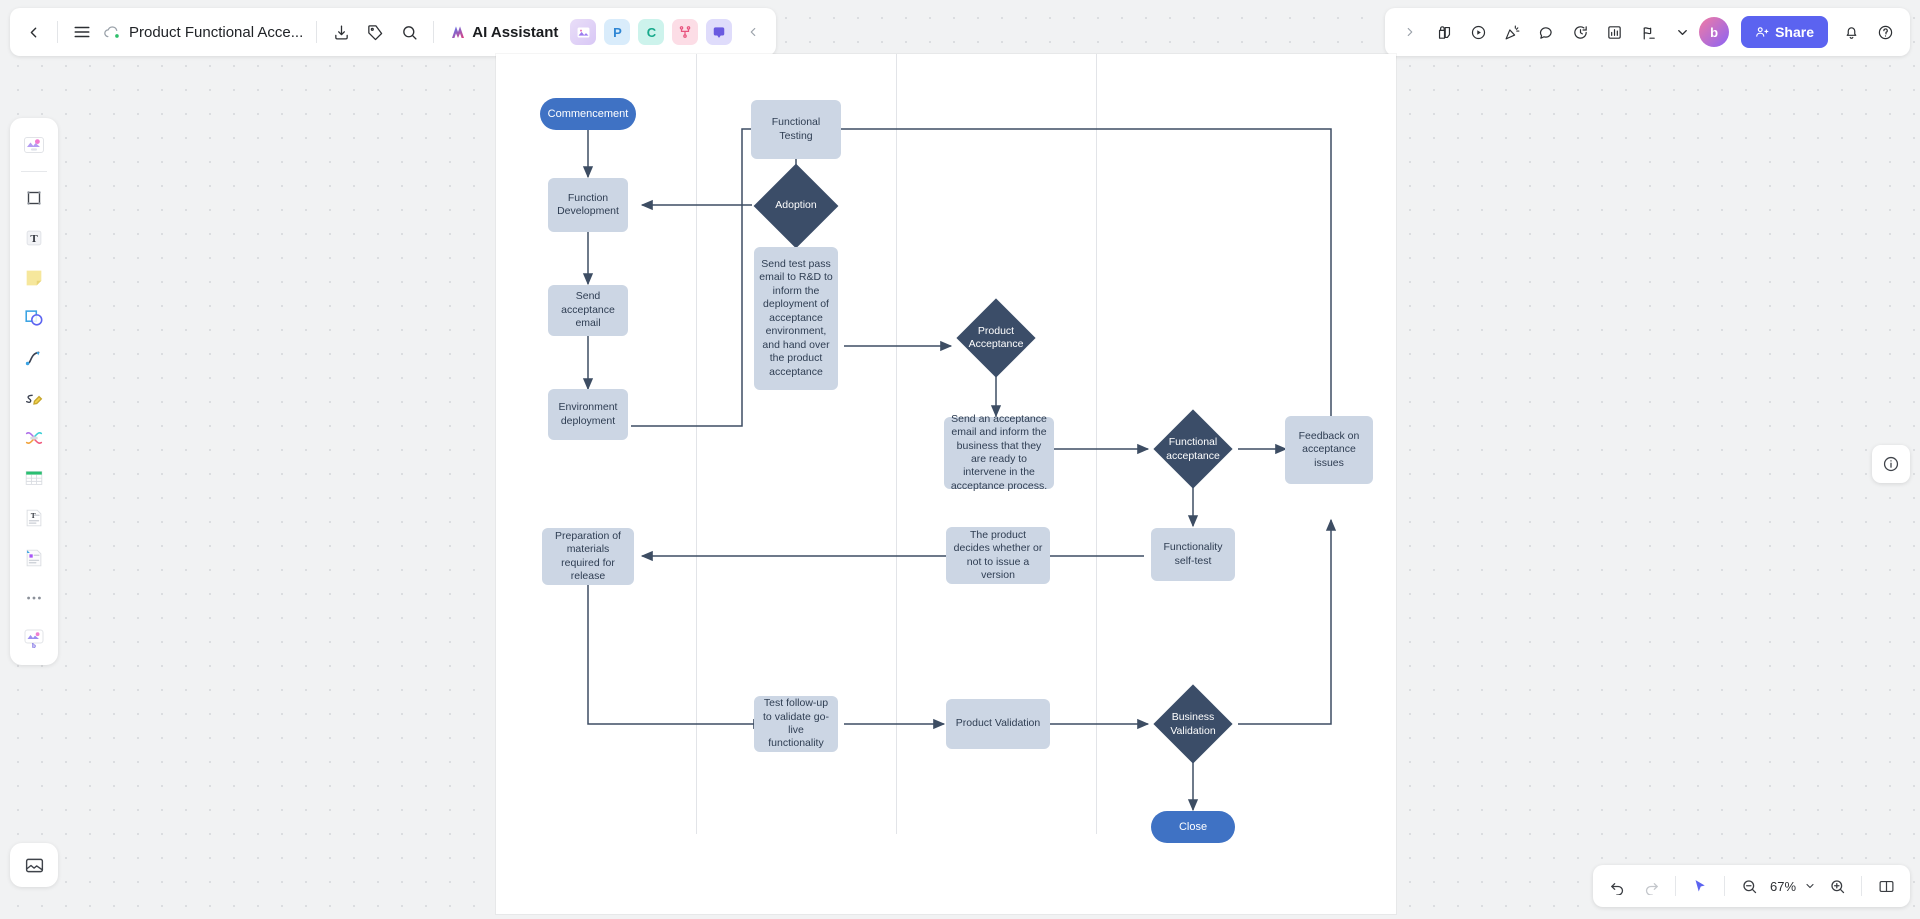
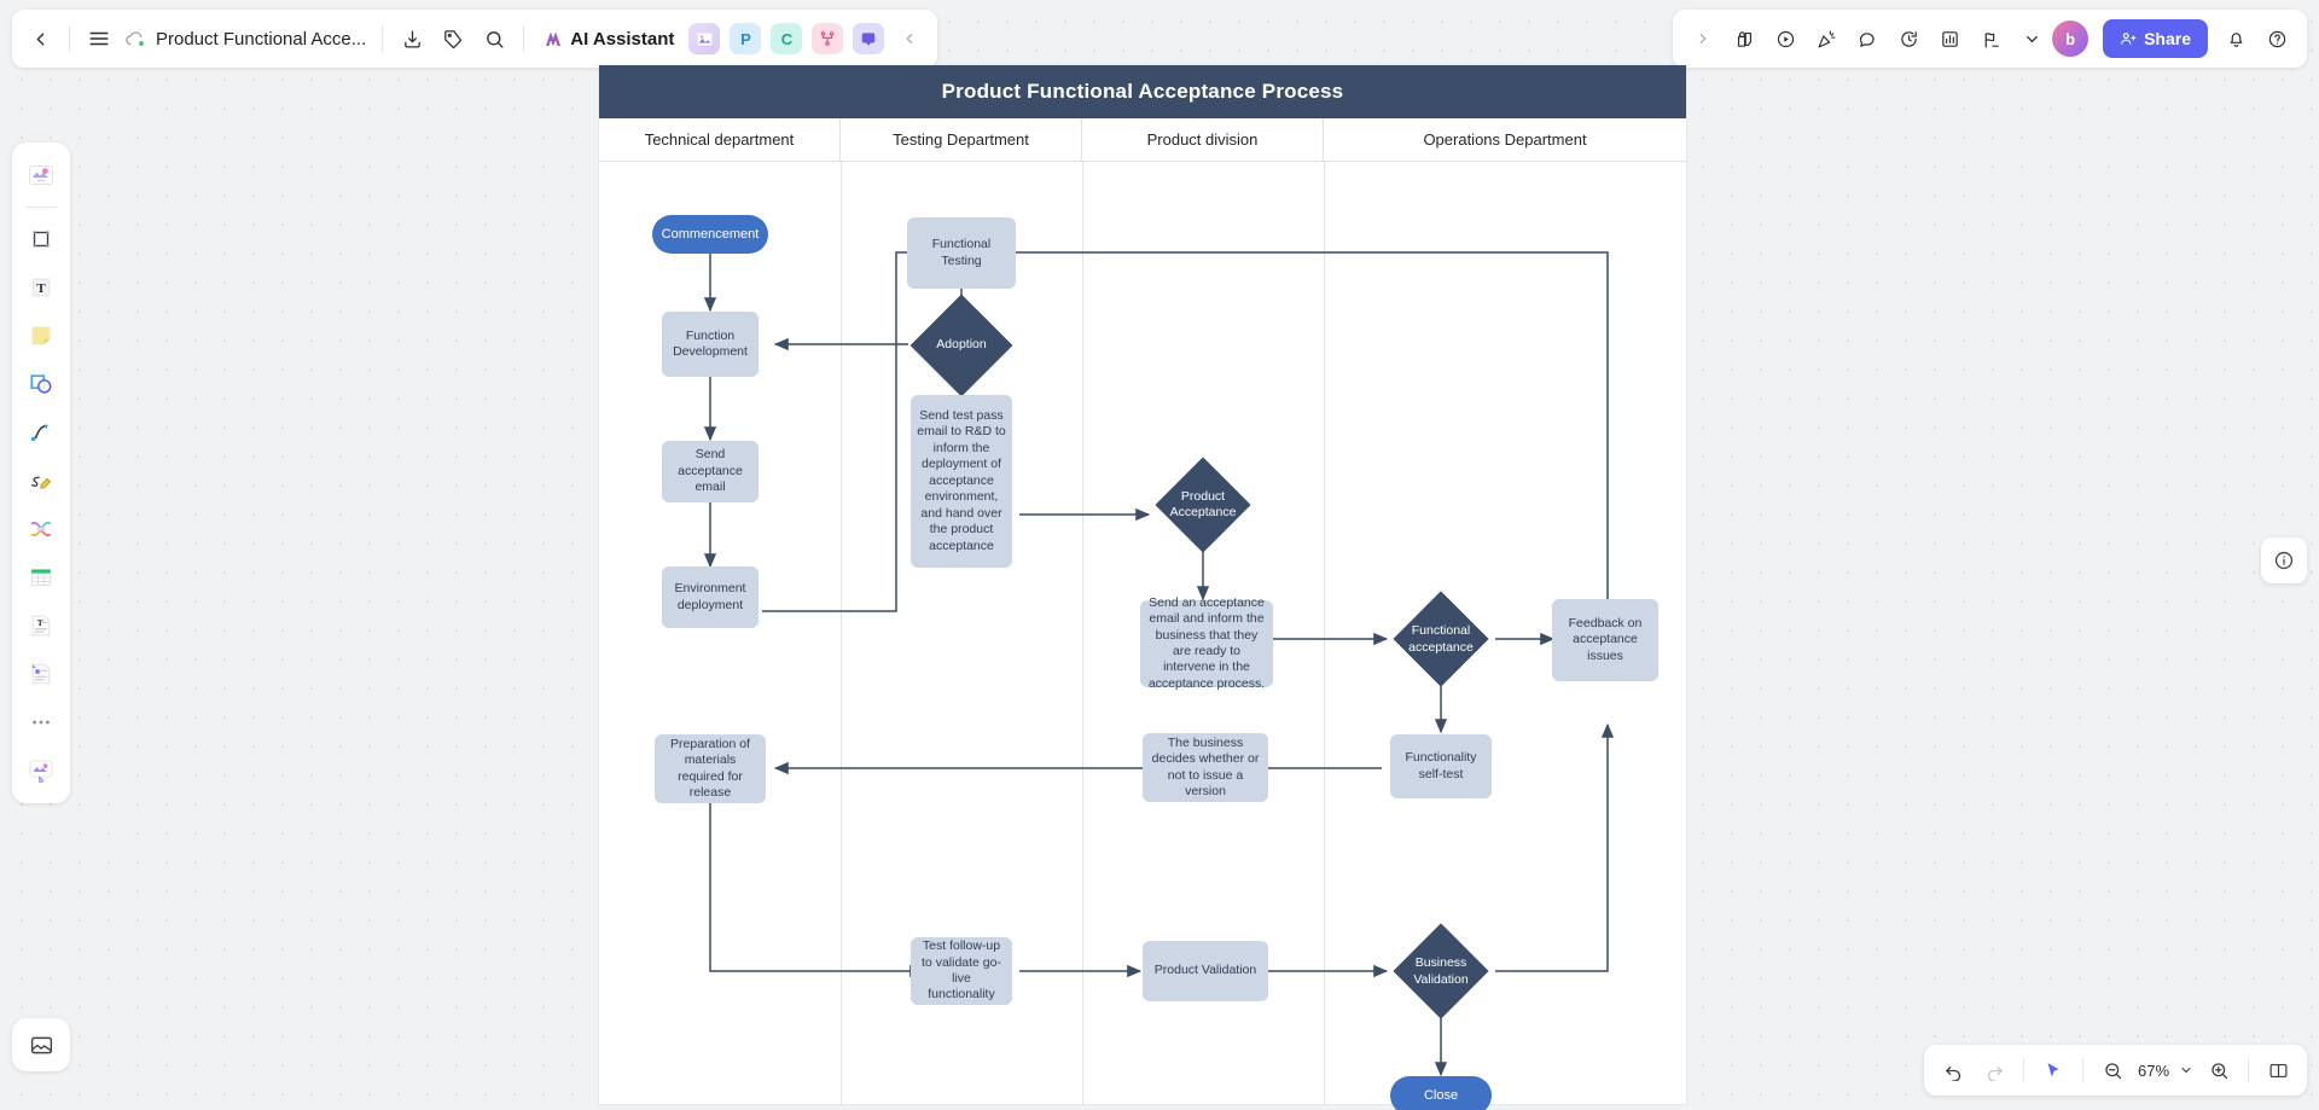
  Product Functional Acce...
  AI Assistant
  P
  C
  b
  Share
  T
  T
  b
  67%
+ Product Functional Acceptance Process
+ Technical department
+ Testing Department
+ Product division
+ Operations Department
  Commencement
  Function Development
  Send acceptance email
  Environment deployment
  Preparation of materials required for release
  Functional Testing
  Adoption
  Send test pass email to R&D to inform the deployment of acceptance environment, and hand over the product acceptance
  Test follow-up to validate go-live functionality
  Product Acceptance
  Send an acceptance email and inform the business that they are ready to intervene in the acceptance process.
- The product decides whether or not to issue a version
+ The business decides whether or not to issue a version
  Product Validation
  Functional acceptance
  Feedback on acceptance issues
  Functionality self-test
  Business Validation
  Close
